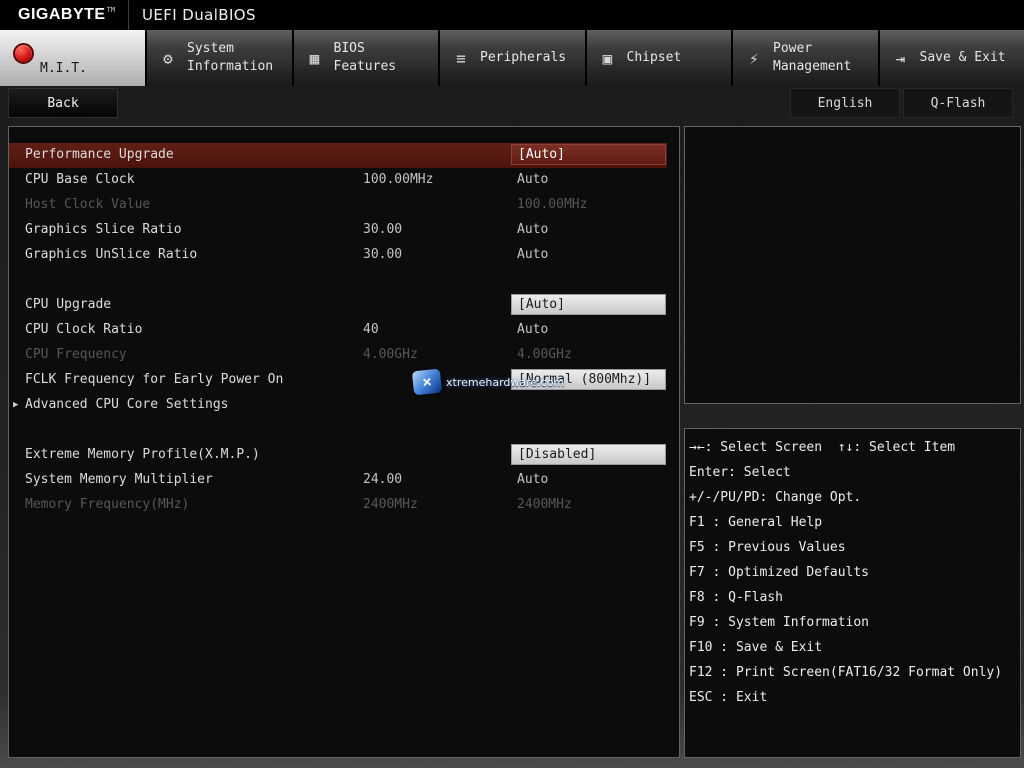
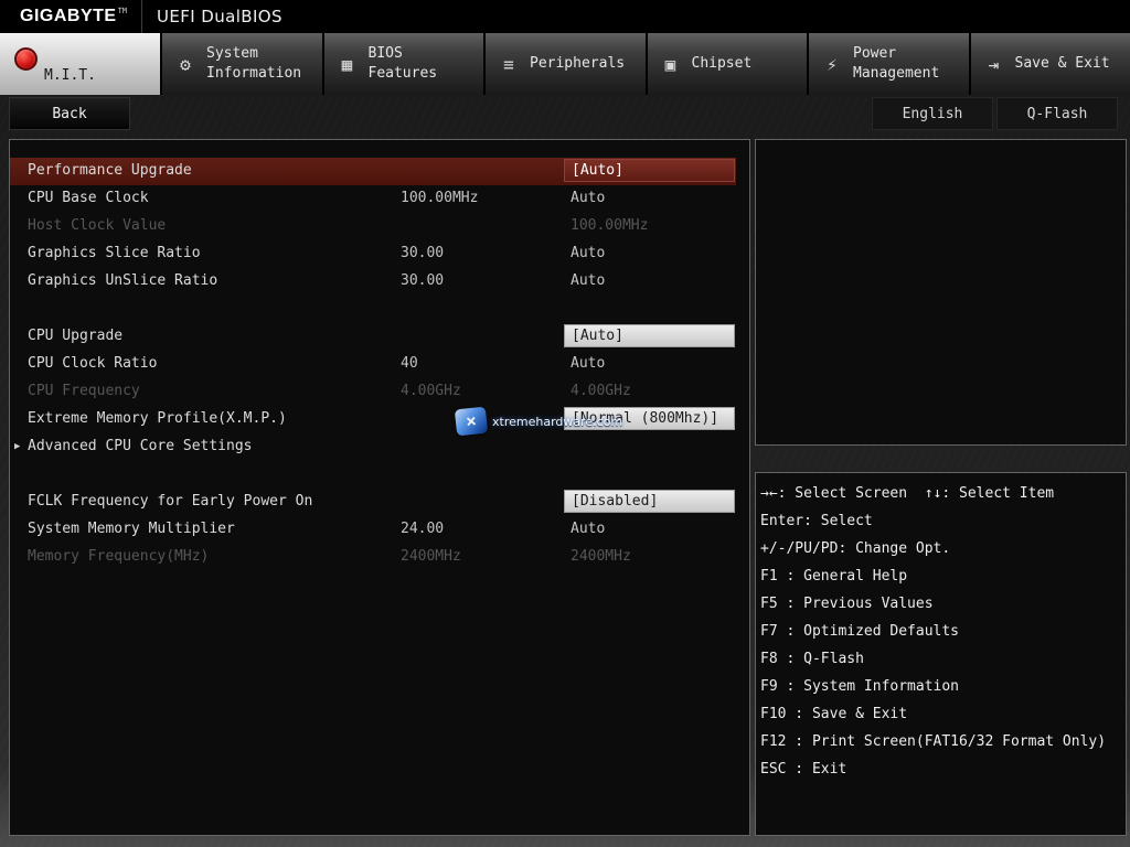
  GIGABYTE
  TM
  UEFI DualBIOS
  M.I.T.
  ⚙
  System Information
  ▦
  BIOS Features
  ≡
  Peripherals
  ▣
  Chipset
  ⚡
  Power Management
  ⇥
  Save & Exit
  Back
  English
  Q-Flash
  Performance Upgrade
  [Auto]
  CPU Base Clock
  100.00MHz
  Auto
  Host Clock Value
  100.00MHz
  Graphics Slice Ratio
  30.00
  Auto
  Graphics UnSlice Ratio
  30.00
  Auto
  CPU Upgrade
  [Auto]
  CPU Clock Ratio
  40
  Auto
  CPU Frequency
  4.00GHz
  4.00GHz
- FCLK Frequency for Early Power On
+ Extreme Memory Profile(X.M.P.)
  [Normal (800Mhz)]
  ▶
  Advanced CPU Core Settings
- Extreme Memory Profile(X.M.P.)
+ FCLK Frequency for Early Power On
  [Disabled]
  System Memory Multiplier
  24.00
  Auto
  Memory Frequency(MHz)
  2400MHz
  2400MHz
  xtremehardware.com
  →←: Select Screen ↑↓: Select Item
  Enter: Select
  +/-/PU/PD: Change Opt.
  F1 : General Help
  F5 : Previous Values
  F7 : Optimized Defaults
  F8 : Q-Flash
  F9 : System Information
  F10 : Save & Exit
  F12 : Print Screen(FAT16/32 Format Only)
  ESC : Exit
